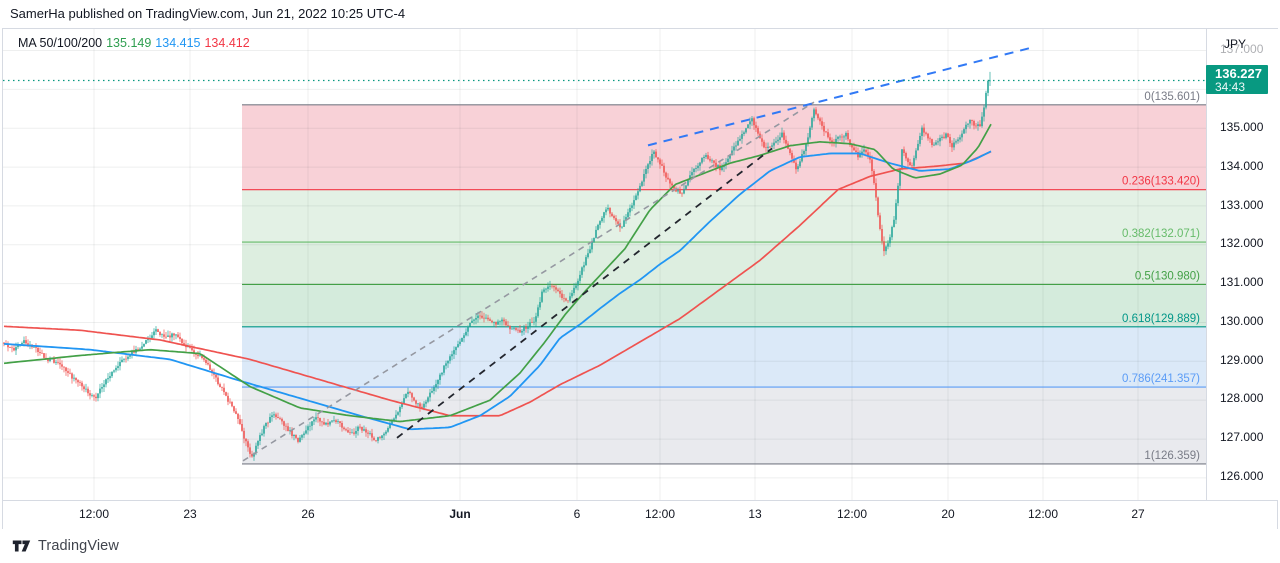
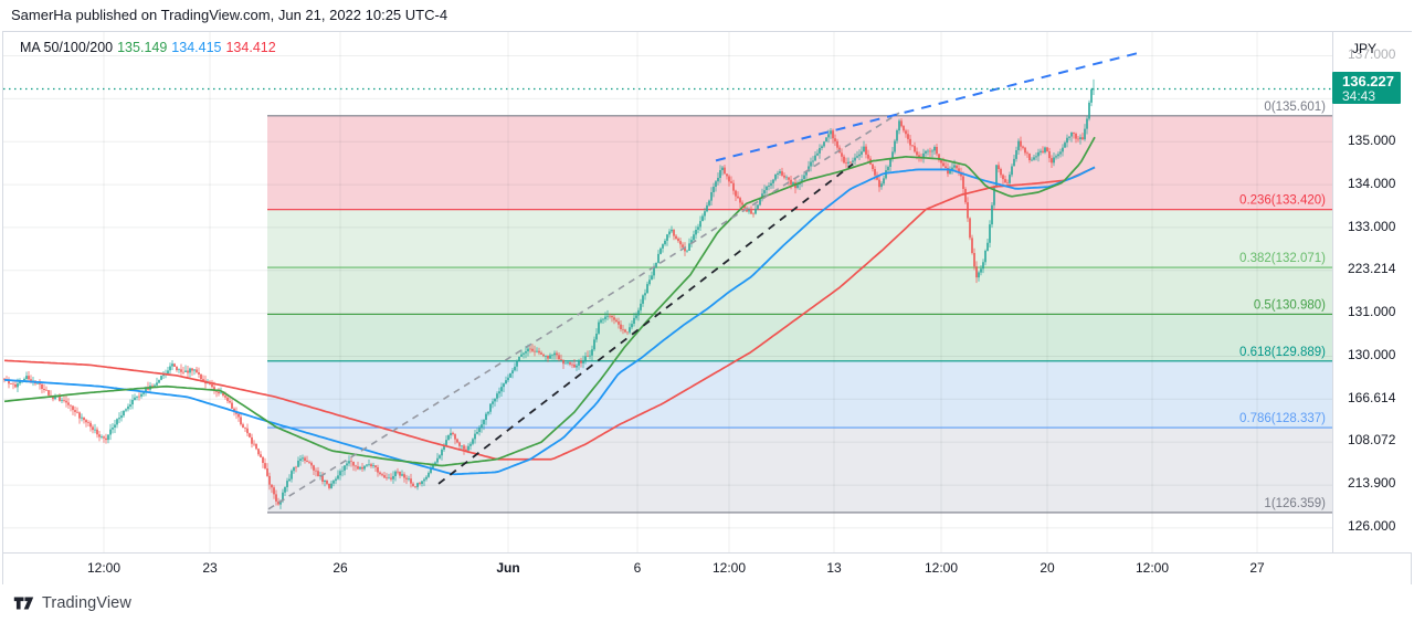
  SamerHa published on TradingView.com, Jun 21, 2022 10:25 UTC-4
  0(135.601)
  0.236(133.420)
  0.382(132.071)
  0.5(130.980)
  0.618(129.889)
- 0.786(241.357)
+ 0.786(128.337)
  1(126.359)
  MA 50/100/200 135.149 134.415 134.412
  JPY
  137.000
  135.000
  134.000
  133.000
- 132.000
+ 223.214
  131.000
  130.000
- 129.000
+ 166.614
- 128.000
+ 108.072
- 127.000
+ 213.900
  126.000
  136.227
  34:43
  12:00
  23
  26
  Jun
  6
  12:00
  13
  12:00
  20
  12:00
  27
  TradingView
